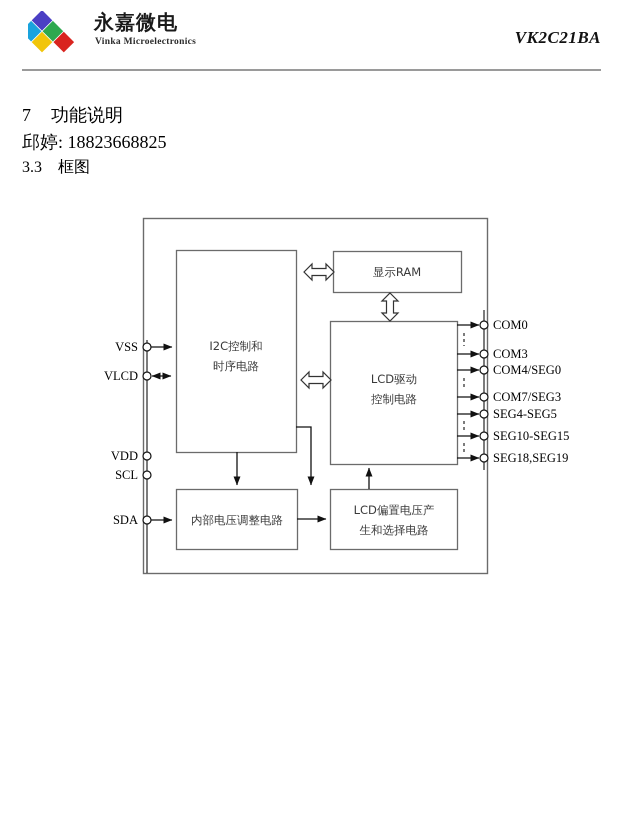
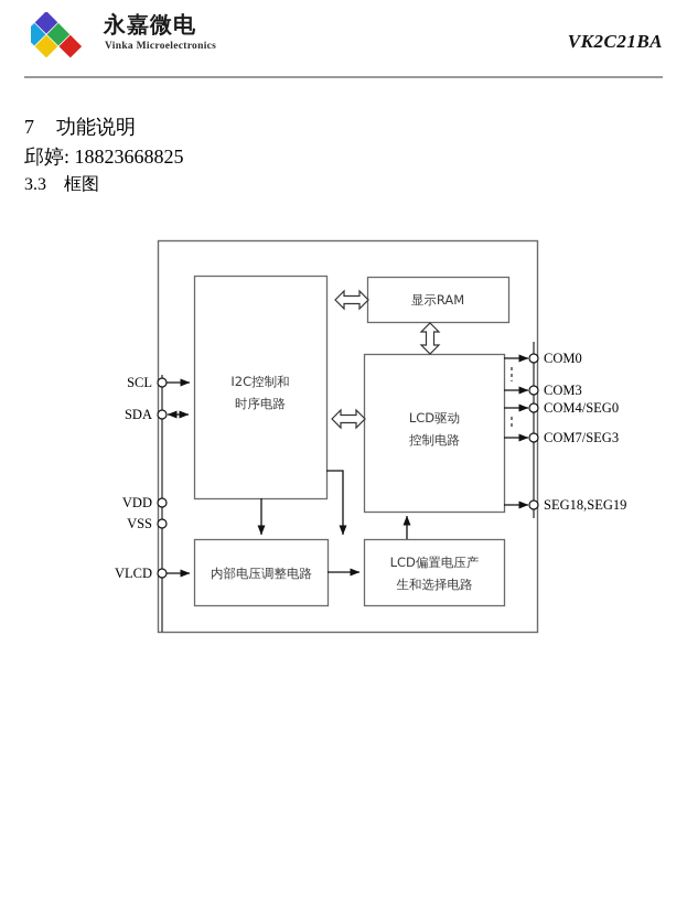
  永嘉微电
  Vinka Microelectronics
  VK2C21BA
  7 功能说明
  邱婷: 18823668825
  3.3 框图
  I2C控制和
  时序电路
  显示RAM
  LCD驱动
  控制电路
  内部电压调整电路
  LCD偏置电压产
  生和选择电路
- VSS
+ SCL
- VLCD
+ SDA
  VDD
- SCL
+ VSS
- SDA
+ VLCD
  COM0
  COM3
  COM4/SEG0
  COM7/SEG3
- SEG4-SEG5
- SEG10-SEG15
  SEG18,SEG19
